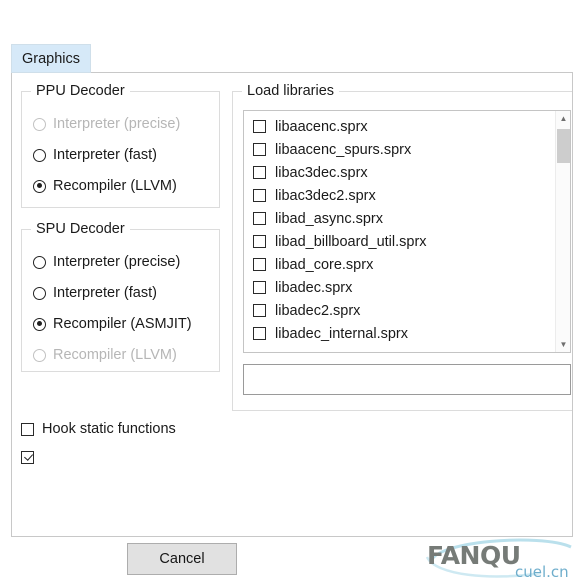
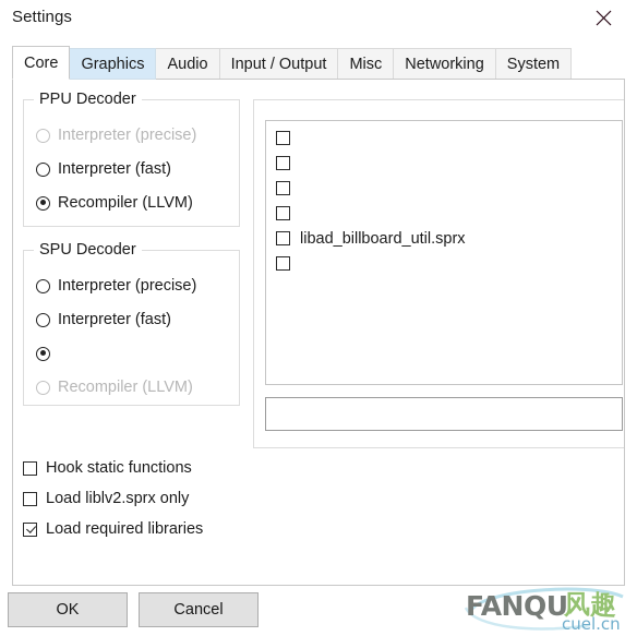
+ Settings
+ Core
  Graphics
+ Audio
+ Input / Output
+ Misc
+ Networking
+ System
  PPU Decoder
  Interpreter (precise)
  Interpreter (fast)
  Recompiler (LLVM)
  SPU Decoder
  Interpreter (precise)
  Interpreter (fast)
- Recompiler (ASMJIT)
  Recompiler (LLVM)
- Load libraries
- libaacenc.sprx
- libaacenc_spurs.sprx
- libac3dec.sprx
- libac3dec2.sprx
- libad_async.sprx
  libad_billboard_util.sprx
- libad_core.sprx
- libadec.sprx
- libadec2.sprx
- libadec_internal.sprx
- ▲
- ▼
  Hook static functions
+ Load liblv2.sprx only
+ Load required libraries
+ OK
  Cancel
  FANQU
+ 风趣
  cuel.cn
